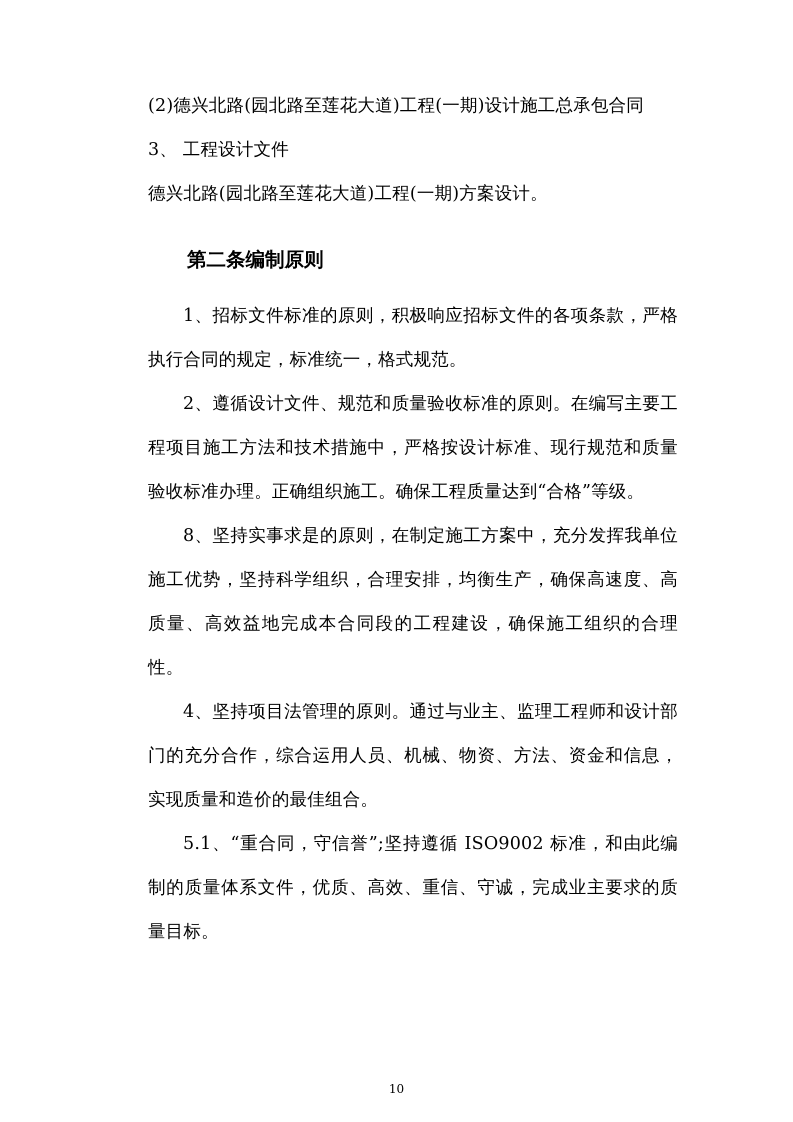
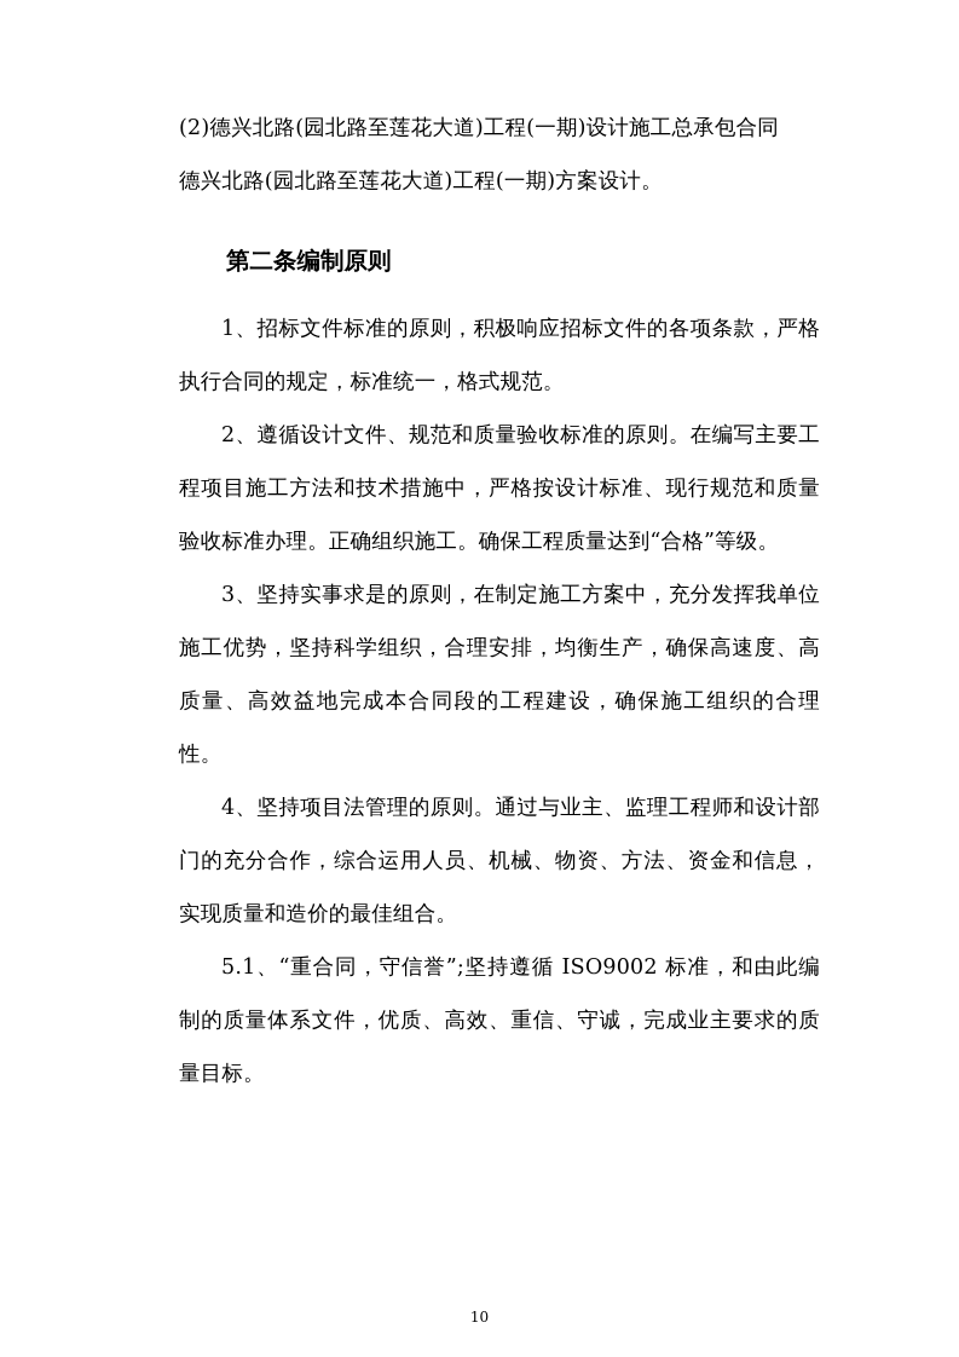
  (2)德兴北路(园北路至莲花大道)工程(一期)设计施工总承包合同
- 3、 工程设计文件
  德兴北路(园北路至莲花大道)工程(一期)方案设计。
  第二条编制原则
  1、招标文件标准的原则，积极响应招标文件的各项条款，严格执行合同的规定，标准统一，格式规范。
  2、遵循设计文件、规范和质量验收标准的原则。在编写主要工程项目施工方法和技术措施中，严格按设计标准、现行规范和质量验收标准办理。正确组织施工。确保工程质量达到“合格”等级。
- 8、坚持实事求是的原则，在制定施工方案中，充分发挥我单位施工优势，坚持科学组织，合理安排，均衡生产，确保高速度、高质量、高效益地完成本合同段的工程建设，确保施工组织的合理性。
+ 3、坚持实事求是的原则，在制定施工方案中，充分发挥我单位施工优势，坚持科学组织，合理安排，均衡生产，确保高速度、高质量、高效益地完成本合同段的工程建设，确保施工组织的合理性。
  4、坚持项目法管理的原则。通过与业主、监理工程师和设计部门的充分合作，综合运用人员、机械、物资、方法、资金和信息，实现质量和造价的最佳组合。
  5.1、“重合同，守信誉”;坚持遵循 ISO9002 标准，和由此编制的质量体系文件，优质、高效、重信、守诚，完成业主要求的质量目标。
  10
